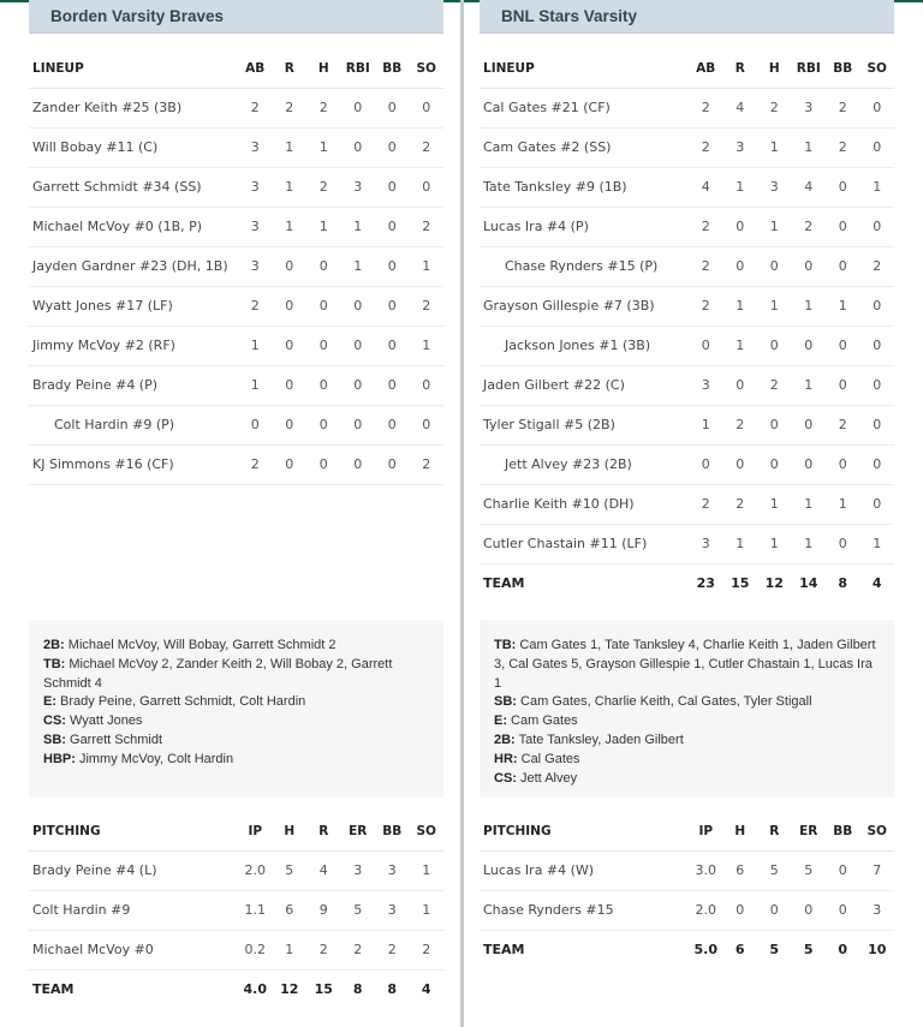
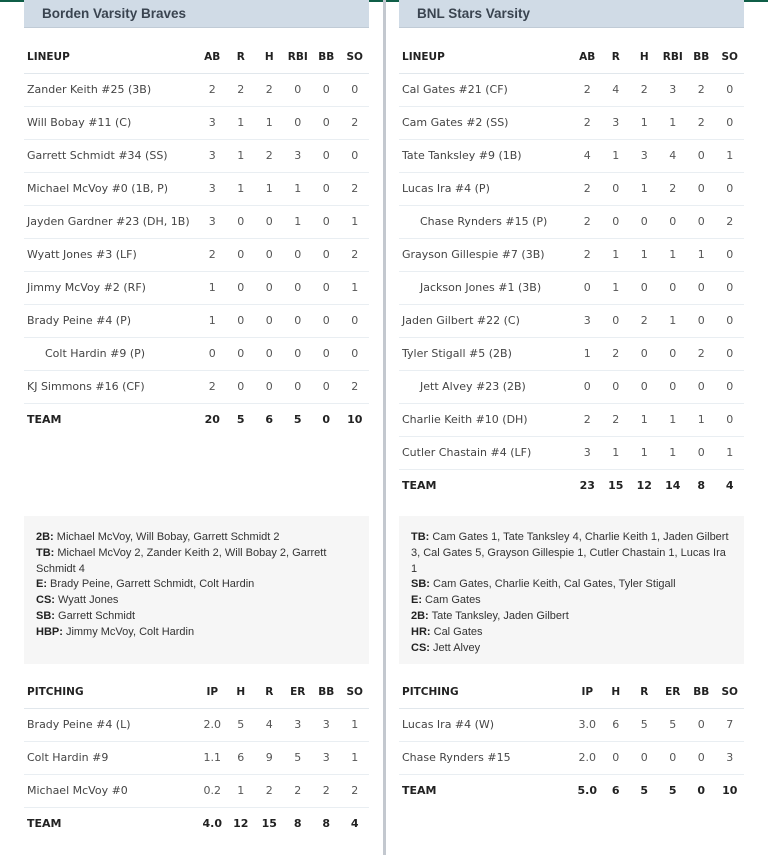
  Borden Varsity Braves
  LINEUP	AB	R	H	RBI	BB	SO
  Zander Keith #25 (3B)	2	2	2	0	0	0
  Will Bobay #11 (C)	3	1	1	0	0	2
  Garrett Schmidt #34 (SS)	3	1	2	3	0	0
  Michael McVoy #0 (1B, P)	3	1	1	1	0	2
  Jayden Gardner #23 (DH, 1B)	3	0	0	1	0	1
- Wyatt Jones #17 (LF)	2	0	0	0	0	2
+ Wyatt Jones #3 (LF)	2	0	0	0	0	2
  Jimmy McVoy #2 (RF)	1	0	0	0	0	1
  Brady Peine #4 (P)	1	0	0	0	0	0
  Colt Hardin #9 (P)	0	0	0	0	0	0
  KJ Simmons #16 (CF)	2	0	0	0	0	2
+ TEAM	20	5	6	5	0	10
  2B: Michael McVoy, Will Bobay, Garrett Schmidt 2
  TB: Michael McVoy 2, Zander Keith 2, Will Bobay 2, Garrett Schmidt 4
  E: Brady Peine, Garrett Schmidt, Colt Hardin
  CS: Wyatt Jones
  SB: Garrett Schmidt
  HBP: Jimmy McVoy, Colt Hardin
  PITCHING	IP	H	R	ER	BB	SO
  Brady Peine #4 (L)	2.0	5	4	3	3	1
  Colt Hardin #9	1.1	6	9	5	3	1
  Michael McVoy #0	0.2	1	2	2	2	2
  TEAM	4.0	12	15	8	8	4
  BNL Stars Varsity
  LINEUP	AB	R	H	RBI	BB	SO
  Cal Gates #21 (CF)	2	4	2	3	2	0
  Cam Gates #2 (SS)	2	3	1	1	2	0
  Tate Tanksley #9 (1B)	4	1	3	4	0	1
  Lucas Ira #4 (P)	2	0	1	2	0	0
  Chase Rynders #15 (P)	2	0	0	0	0	2
  Grayson Gillespie #7 (3B)	2	1	1	1	1	0
  Jackson Jones #1 (3B)	0	1	0	0	0	0
  Jaden Gilbert #22 (C)	3	0	2	1	0	0
  Tyler Stigall #5 (2B)	1	2	0	0	2	0
  Jett Alvey #23 (2B)	0	0	0	0	0	0
  Charlie Keith #10 (DH)	2	2	1	1	1	0
- Cutler Chastain #11 (LF)	3	1	1	1	0	1
+ Cutler Chastain #4 (LF)	3	1	1	1	0	1
  TEAM	23	15	12	14	8	4
  TB: Cam Gates 1, Tate Tanksley 4, Charlie Keith 1, Jaden Gilbert 3, Cal Gates 5, Grayson Gillespie 1, Cutler Chastain 1, Lucas Ira 1
  SB: Cam Gates, Charlie Keith, Cal Gates, Tyler Stigall
  E: Cam Gates
  2B: Tate Tanksley, Jaden Gilbert
  HR: Cal Gates
  CS: Jett Alvey
  PITCHING	IP	H	R	ER	BB	SO
  Lucas Ira #4 (W)	3.0	6	5	5	0	7
  Chase Rynders #15	2.0	0	0	0	0	3
  TEAM	5.0	6	5	5	0	10
